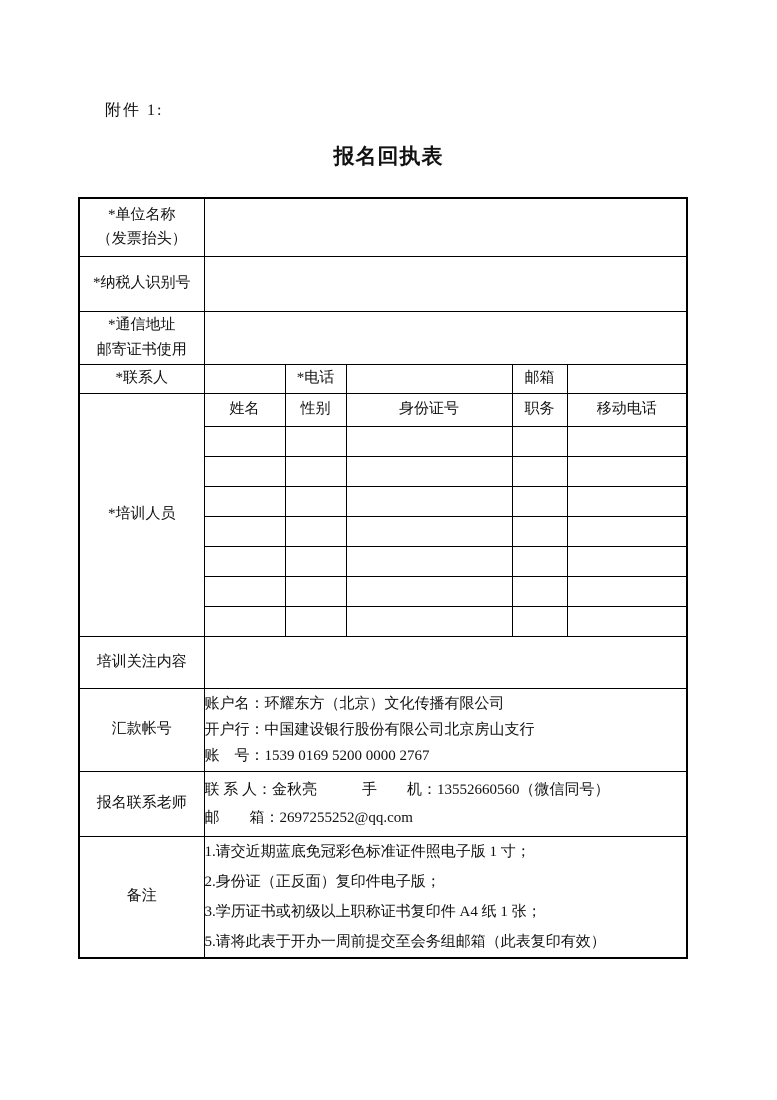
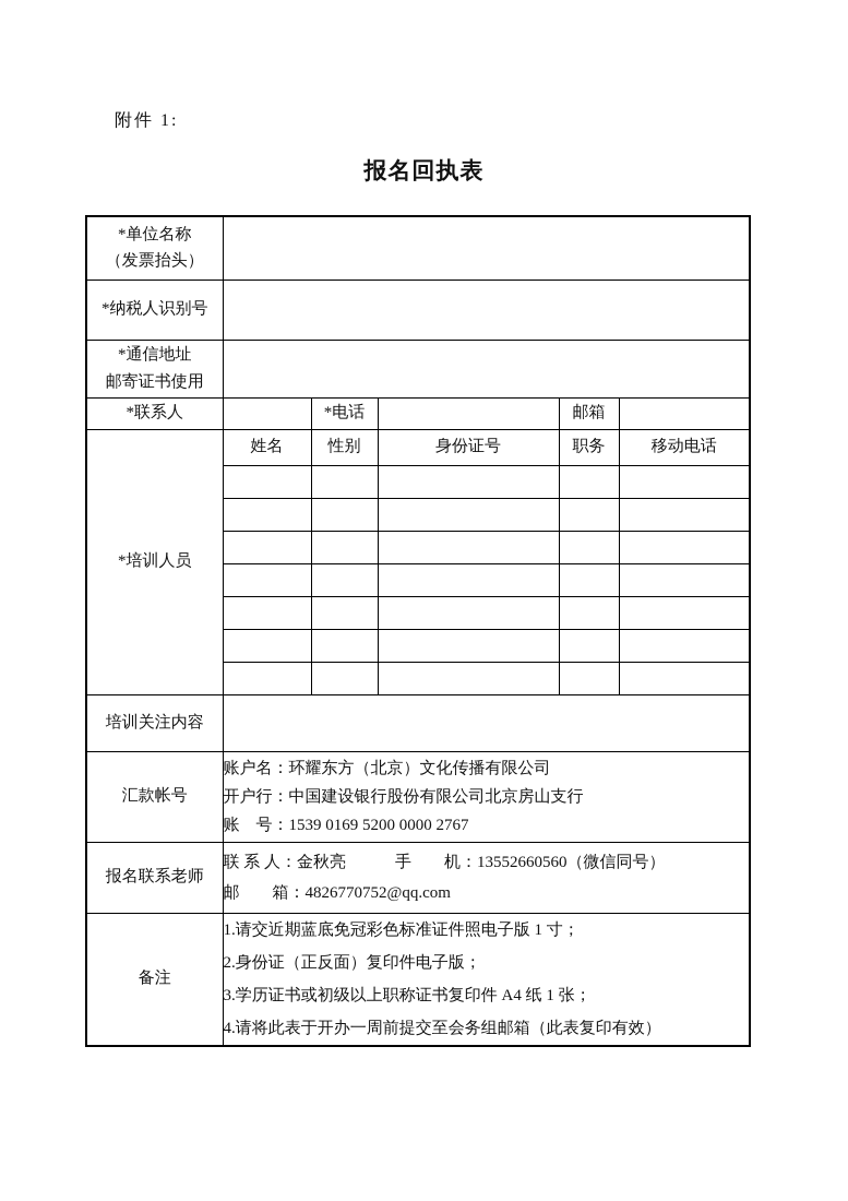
  附件 1:
  报名回执表
  *单位名称 （发票抬头）
  *纳税人识别号
  *通信地址 邮寄证书使用
  *联系人		*电话		邮箱
  *培训人员	姓名	性别	身份证号	职务	移动电话
  培训关注内容
  汇款帐号	账户名：环耀东方（北京）文化传播有限公司 开户行：中国建设银行股份有限公司北京房山支行 账 号：1539 0169 5200 0000 2767
- 报名联系老师	联 系 人：金秋亮 手 机：13552660560（微信同号） 邮 箱：2697255252@qq.com
+ 报名联系老师	联 系 人：金秋亮 手 机：13552660560（微信同号） 邮 箱：4826770752@qq.com
- 备注	1.请交近期蓝底免冠彩色标准证件照电子版 1 寸； 2.身份证（正反面）复印件电子版； 3.学历证书或初级以上职称证书复印件 A4 纸 1 张； 5.请将此表于开办一周前提交至会务组邮箱（此表复印有效）
+ 备注	1.请交近期蓝底免冠彩色标准证件照电子版 1 寸； 2.身份证（正反面）复印件电子版； 3.学历证书或初级以上职称证书复印件 A4 纸 1 张； 4.请将此表于开办一周前提交至会务组邮箱（此表复印有效）
